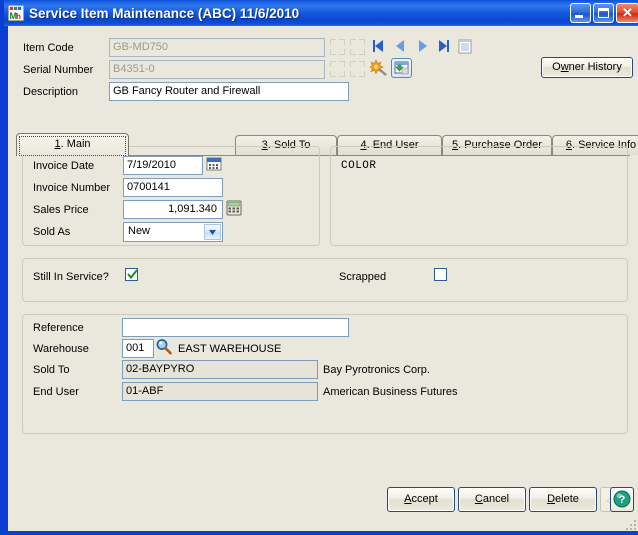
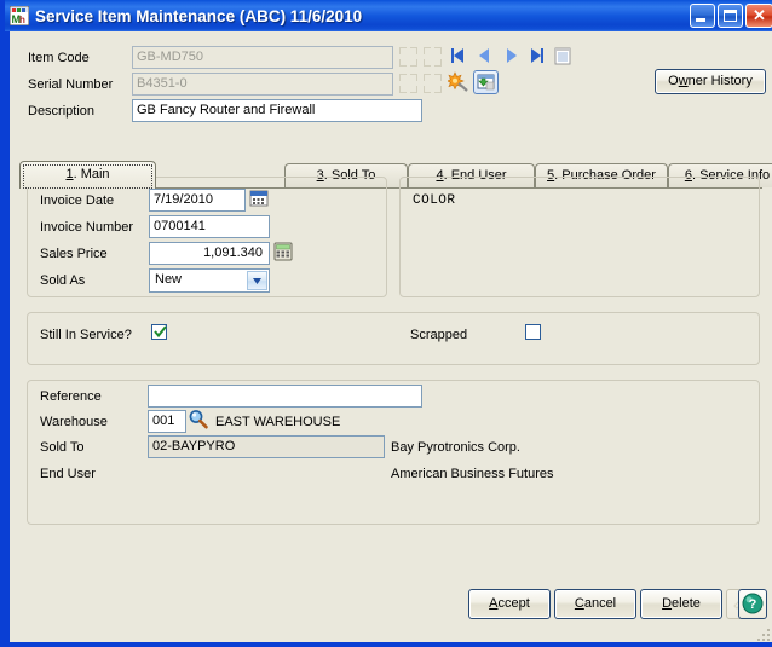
  M
  h
  Service Item Maintenance (ABC) 11/6/2010
  ✕
  Item Code
  GB-MD750
  Serial Number
  B4351-0
  Description
  GB Fancy Router and Firewall
  Owner History
  1. Main
  3. Sold To
  4. End User
  5. Purchase Order
  6. Service Info
  Invoice Date
  7/19/2010
  Invoice Number
  0700141
  Sales Price
  1,091.340
  Sold As
  New
  COLOR
  Still In Service?
  Scrapped
  Reference
  Warehouse
  001
  EAST WAREHOUSE
  Sold To
  02-BAYPYRO
  Bay Pyrotronics Corp.
  End User
- 01-ABF
  American Business Futures
  Accept
  Cancel
  Delete
  ?
